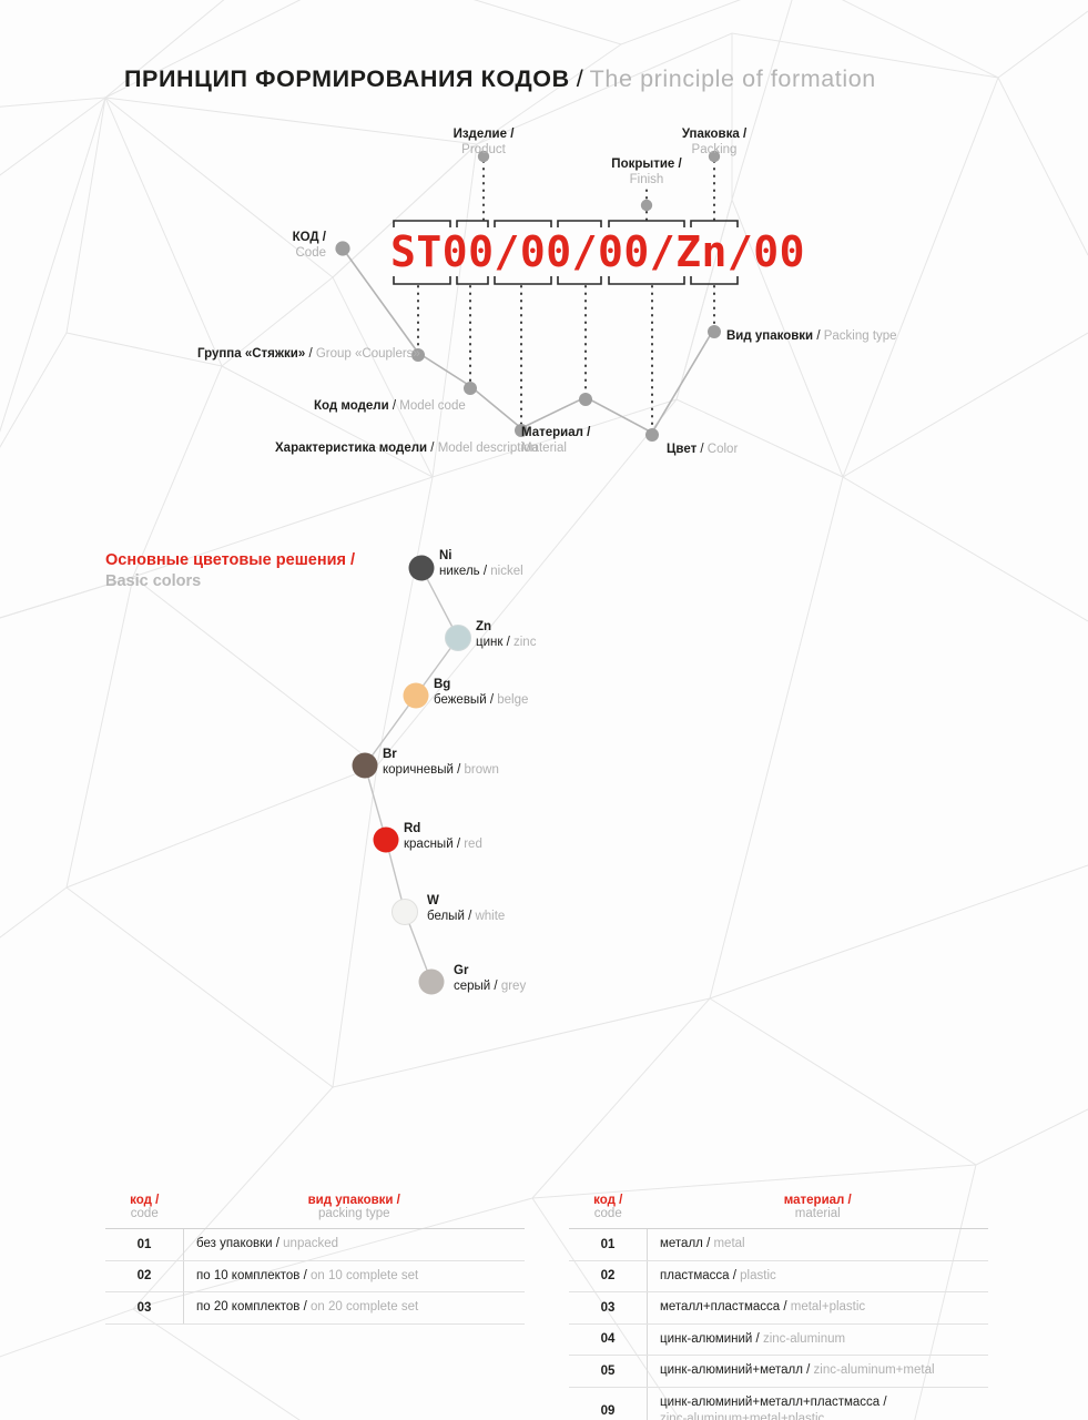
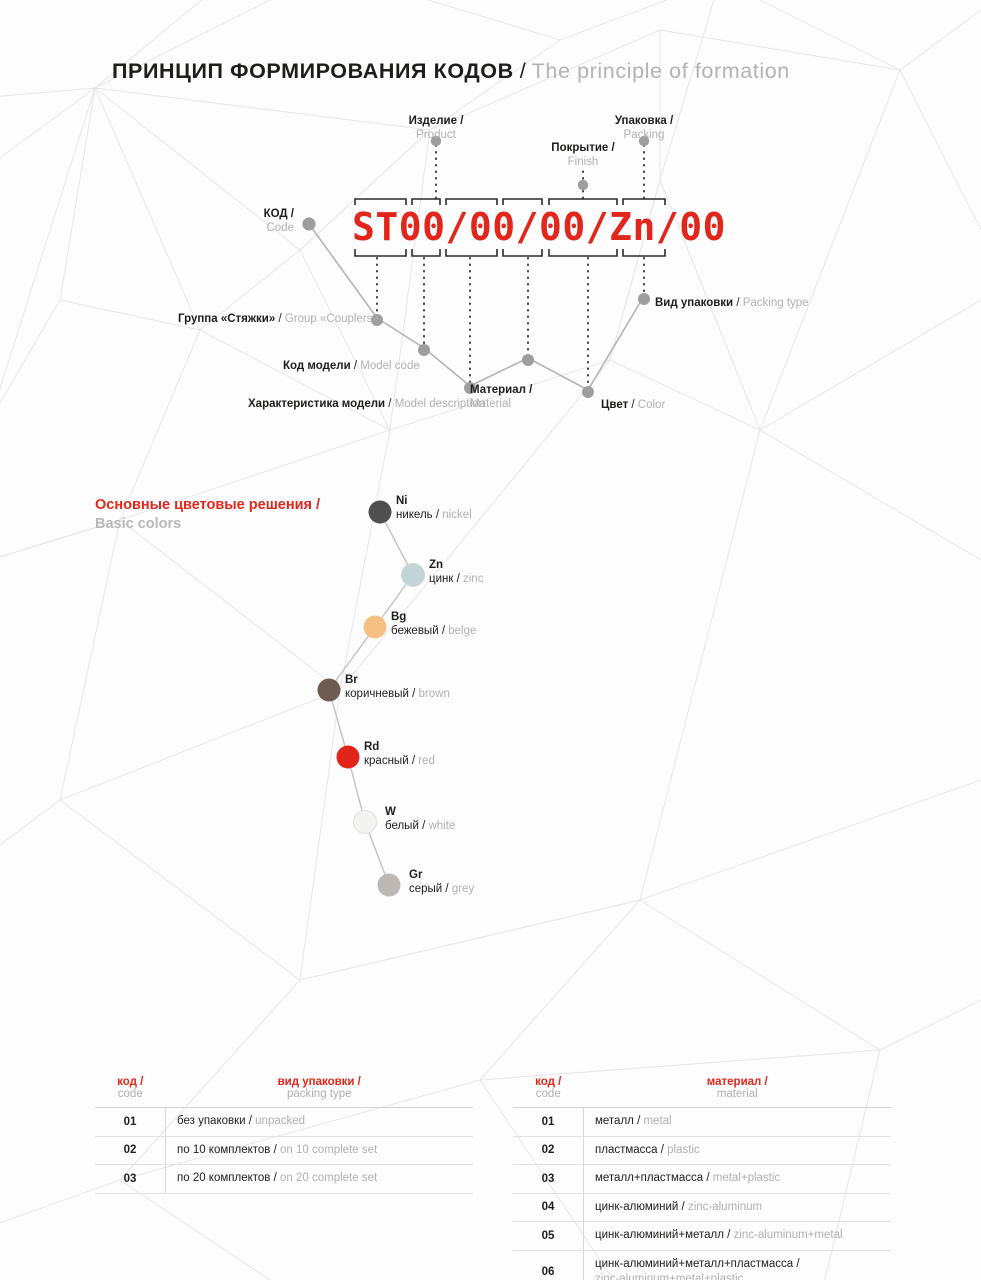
  ПРИНЦИП ФОРМИРОВАНИЯ КОДОВ / The principle of formation
  ST00/00/00/Zn/00
  КОД /
  Code
  Изделие /
  Product
  Покрытие /
  Finish
  Упаковка /
  Packing
  Группа «Стяжки» / Group «Couplers»
  Код модели / Model code
  Характеристика модели / Model description
  Материал /
  Material
  Цвет / Color
  Вид упаковки / Packing type
  Основные цветовые решения /
  Basic colors
  Ni
  никель / nickel
  Zn
  цинк / zinc
  Bg
  бежевый / belge
  Br
  коричневый / brown
  Rd
  красный / red
  W
  белый / white
  Gr
  серый / grey
  код / code	вид упаковки / packing type
  01	без упаковки / unpacked
  02	по 10 комплектов / on 10 complete set
  03	по 20 комплектов / on 20 complete set
  код / code	материал / material
  01	металл / metal
  02	пластмасса / plastic
  03	металл+пластмасса / metal+plastic
  04	цинк-алюминий / zinc-aluminum
  05	цинк-алюминий+металл / zinc-aluminum+metal
- 09	цинк-алюминий+металл+пластмасса /zinc-aluminum+metal+plastic
+ 06	цинк-алюминий+металл+пластмасса /zinc-aluminum+metal+plastic
